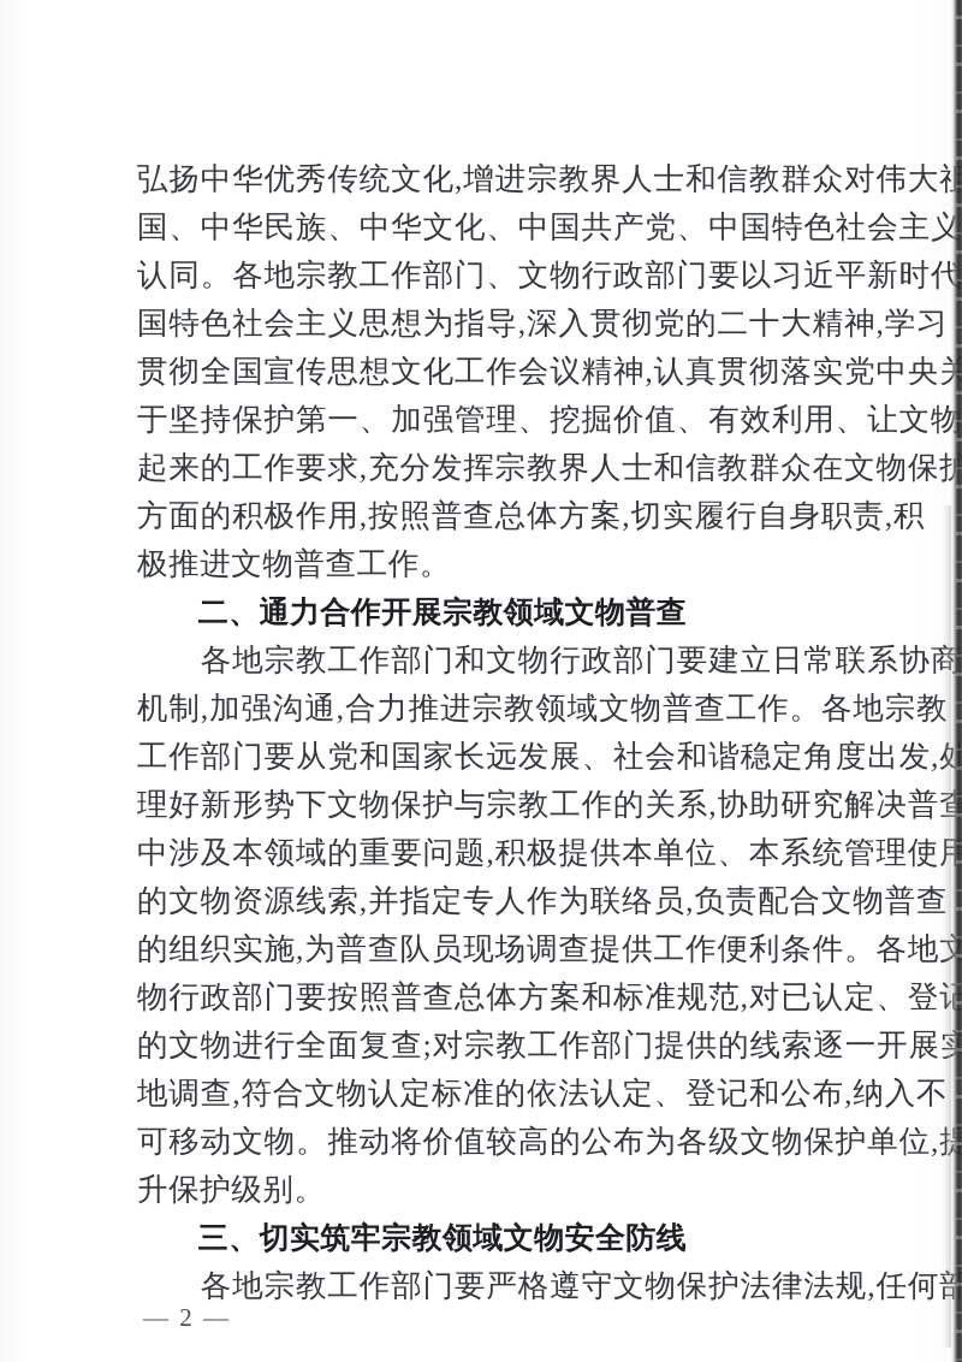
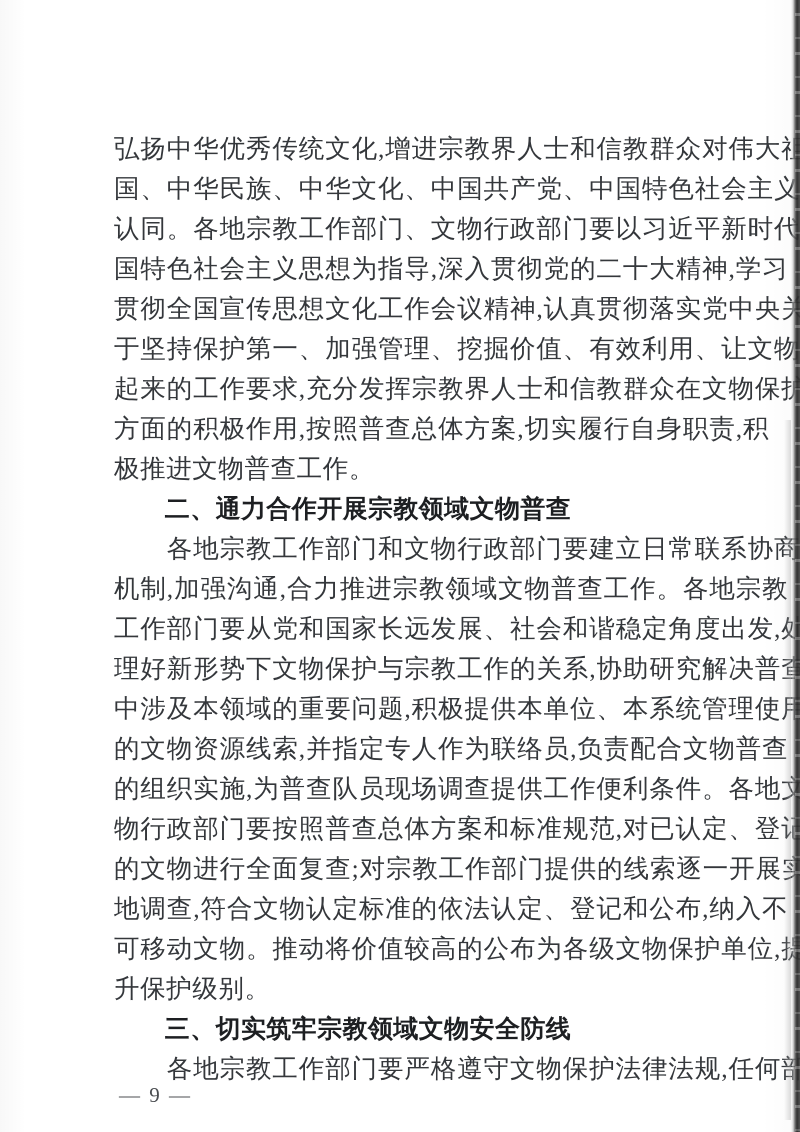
  弘扬中华优秀传统文化,增进宗教界人士和信教群众对伟大
  国、中华民族、中华文化、中国共产党、中国特色社会主义
  认同。各地宗教工作部门、文物行政部门要以习近平新时代
  国特色社会主义思想为指导,深入贯彻党的二十大精神,学习
  贯彻全国宣传思想文化工作会议精神,认真贯彻落实党中央
  于坚持保护第一、加强管理、挖掘价值、有效利用、让文物
  起来的工作要求,充分发挥宗教界人士和信教群众在文物保
  方面的积极作用,按照普查总体方案,切实履行自身职责,积
  极推进文物普查工作。
  二、通力合作开展宗教领域文物普查
  各地宗教工作部门和文物行政部门要建立日常联系协
  机制,加强沟通,合力推进宗教领域文物普查工作。各地宗教
  工作部门要从党和国家长远发展、社会和谐稳定角度出发,
  理好新形势下文物保护与宗教工作的关系,协助研究解决普
  中涉及本领域的重要问题,积极提供本单位、本系统管理使
  的文物资源线索,并指定专人作为联络员,负责配合文物普查
  的组织实施,为普查队员现场调查提供工作便利条件。各地
  物行政部门要按照普查总体方案和标准规范,对已认定、登
  的文物进行全面复查;对宗教工作部门提供的线索逐一开展
  地调查,符合文物认定标准的依法认定、登记和公布,纳入不
  可移动文物。推动将价值较高的公布为各级文物保护单位,
  升保护级别。
  三、切实筑牢宗教领域文物安全防线
  各地宗教工作部门要严格遵守文物保护法律法规,任何
- — 2 —
+ — 9 —
